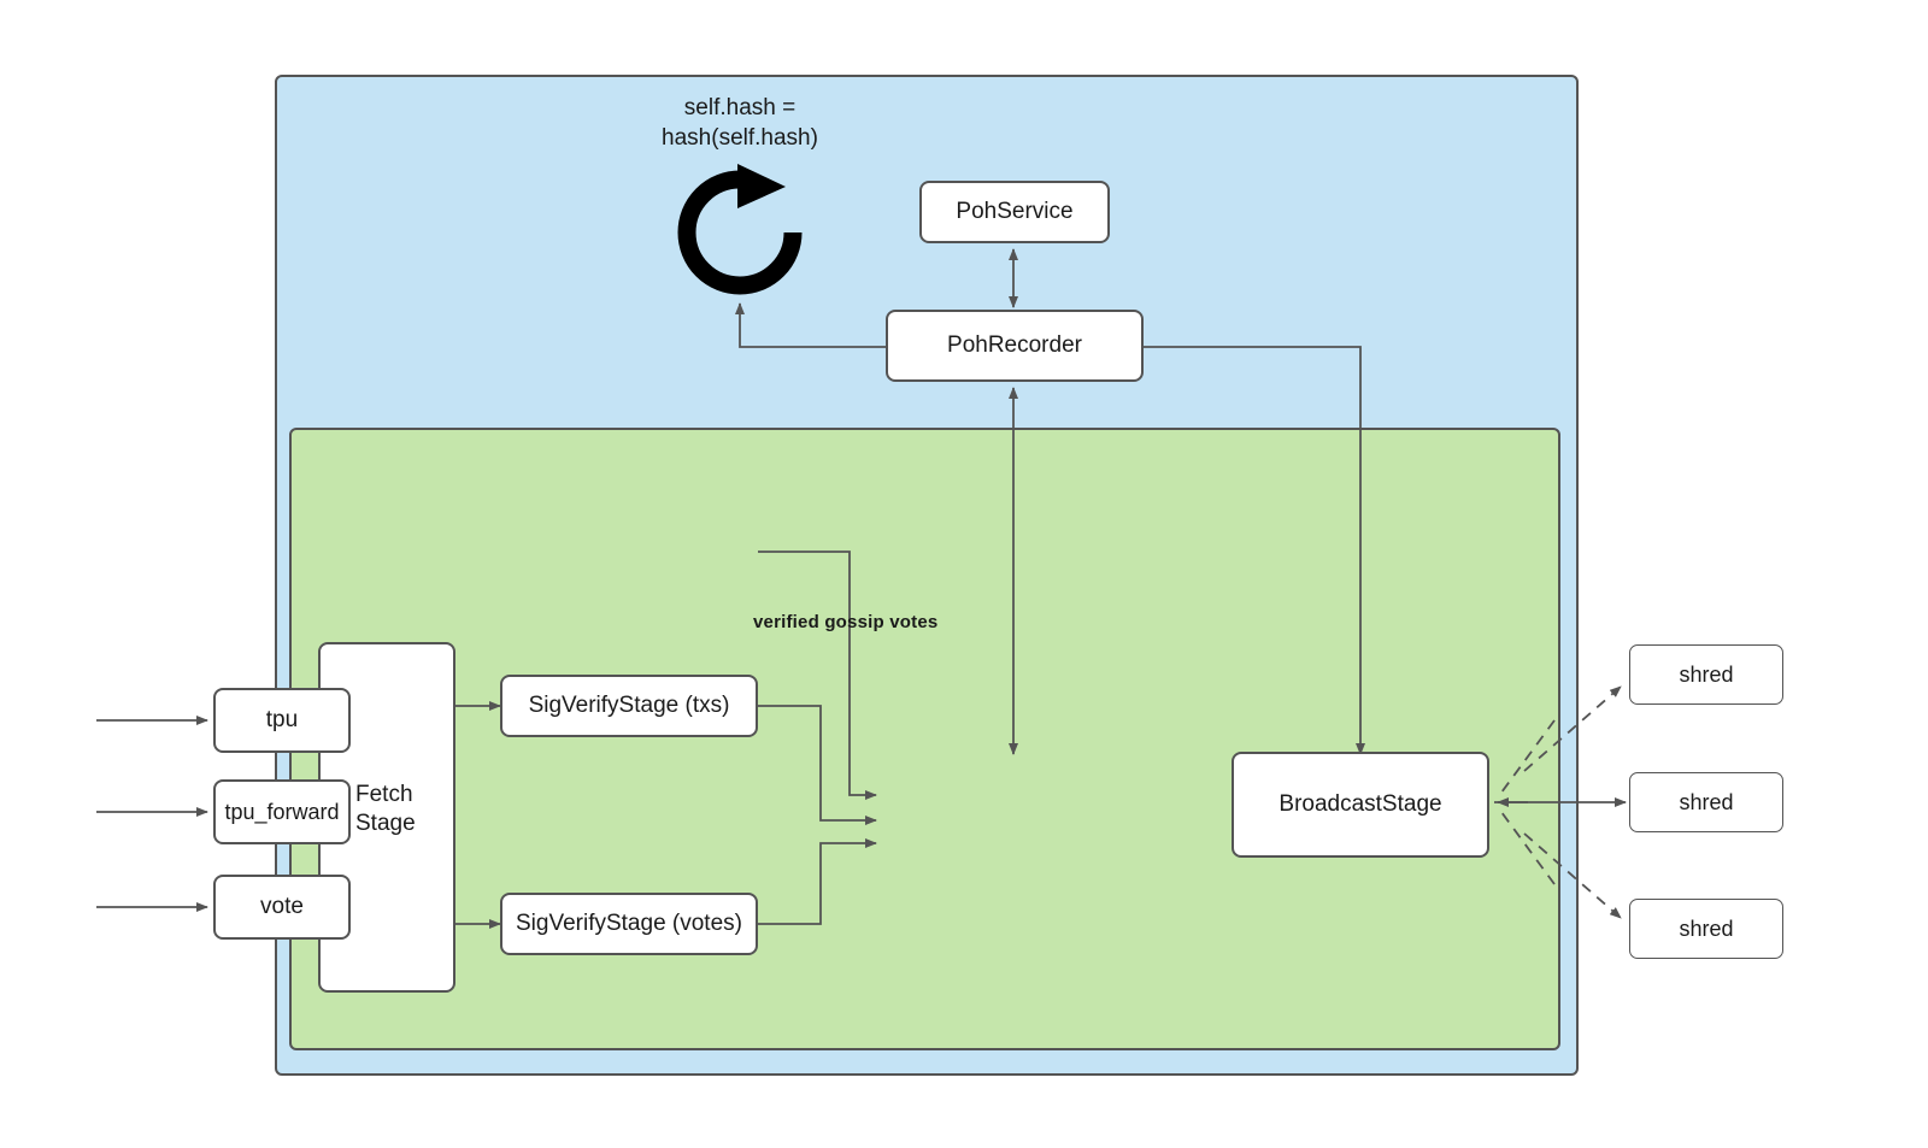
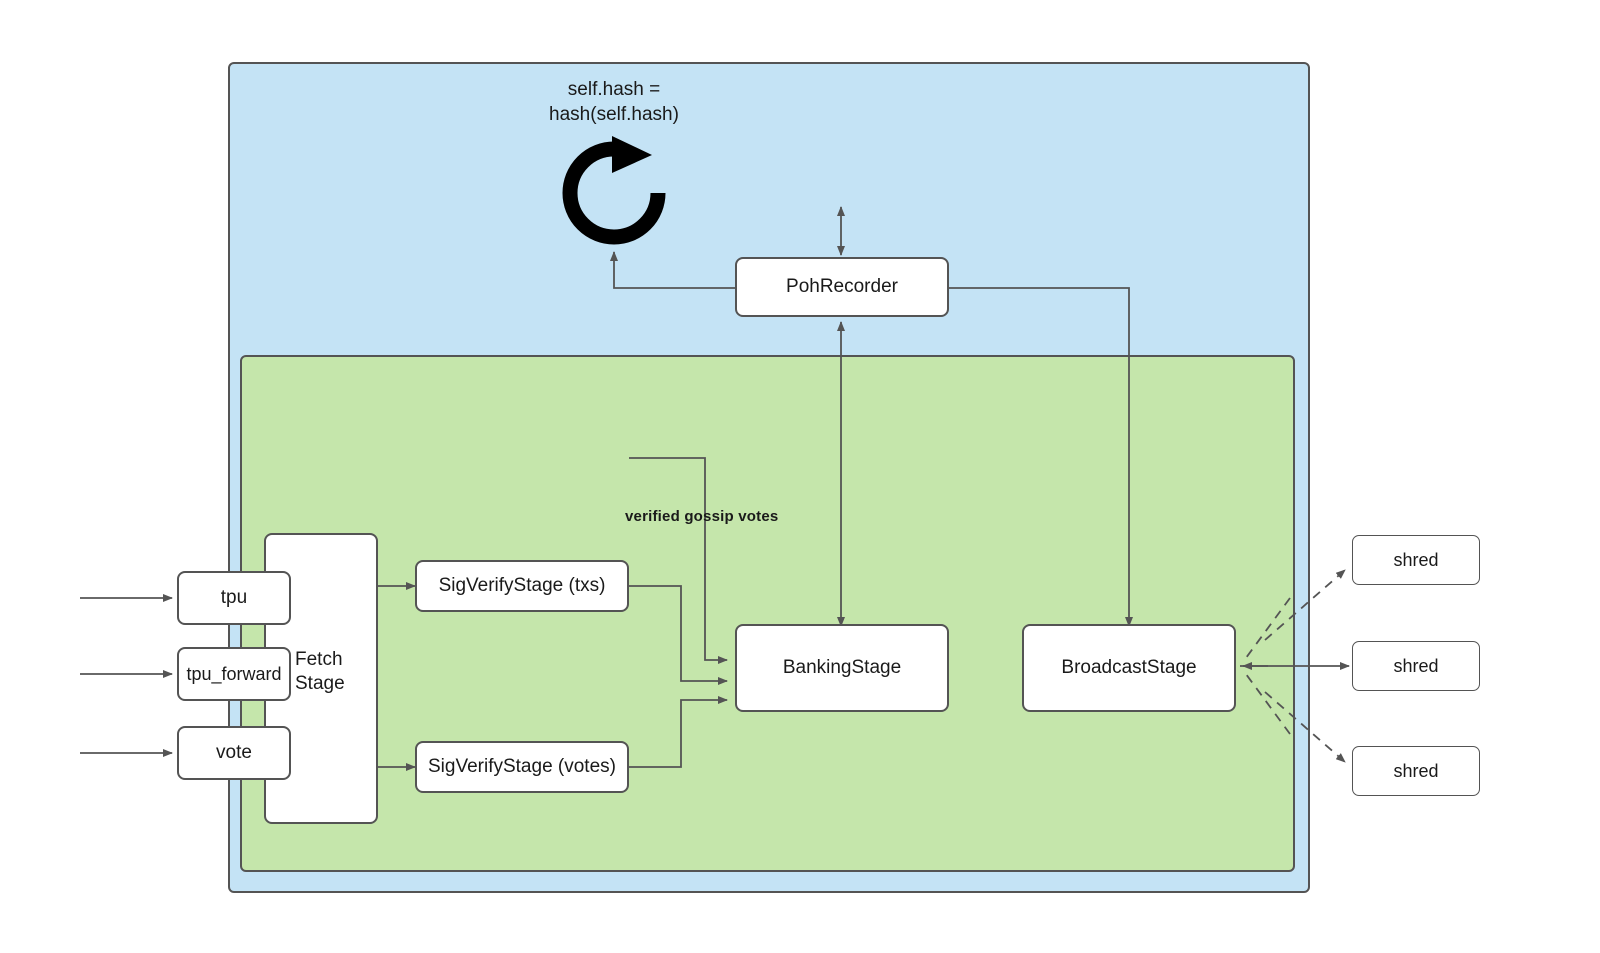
  self.hash =
  hash(self.hash)
- PohService
  PohRecorder
  verified gossip votes
  SigVerifyStage (txs)
  SigVerifyStage (votes)
+ BankingStage
  BroadcastStage
  Fetch
  Stage
  tpu
  tpu_forward
  vote
  shred
  shred
  shred
